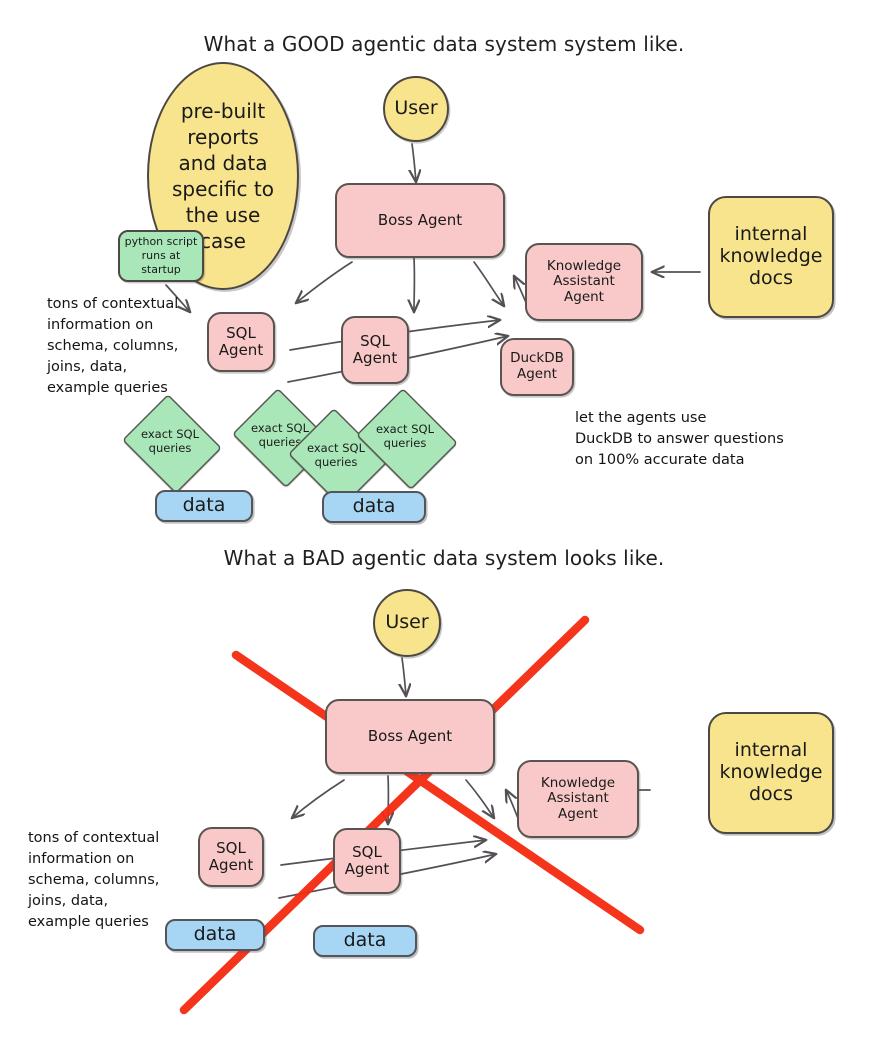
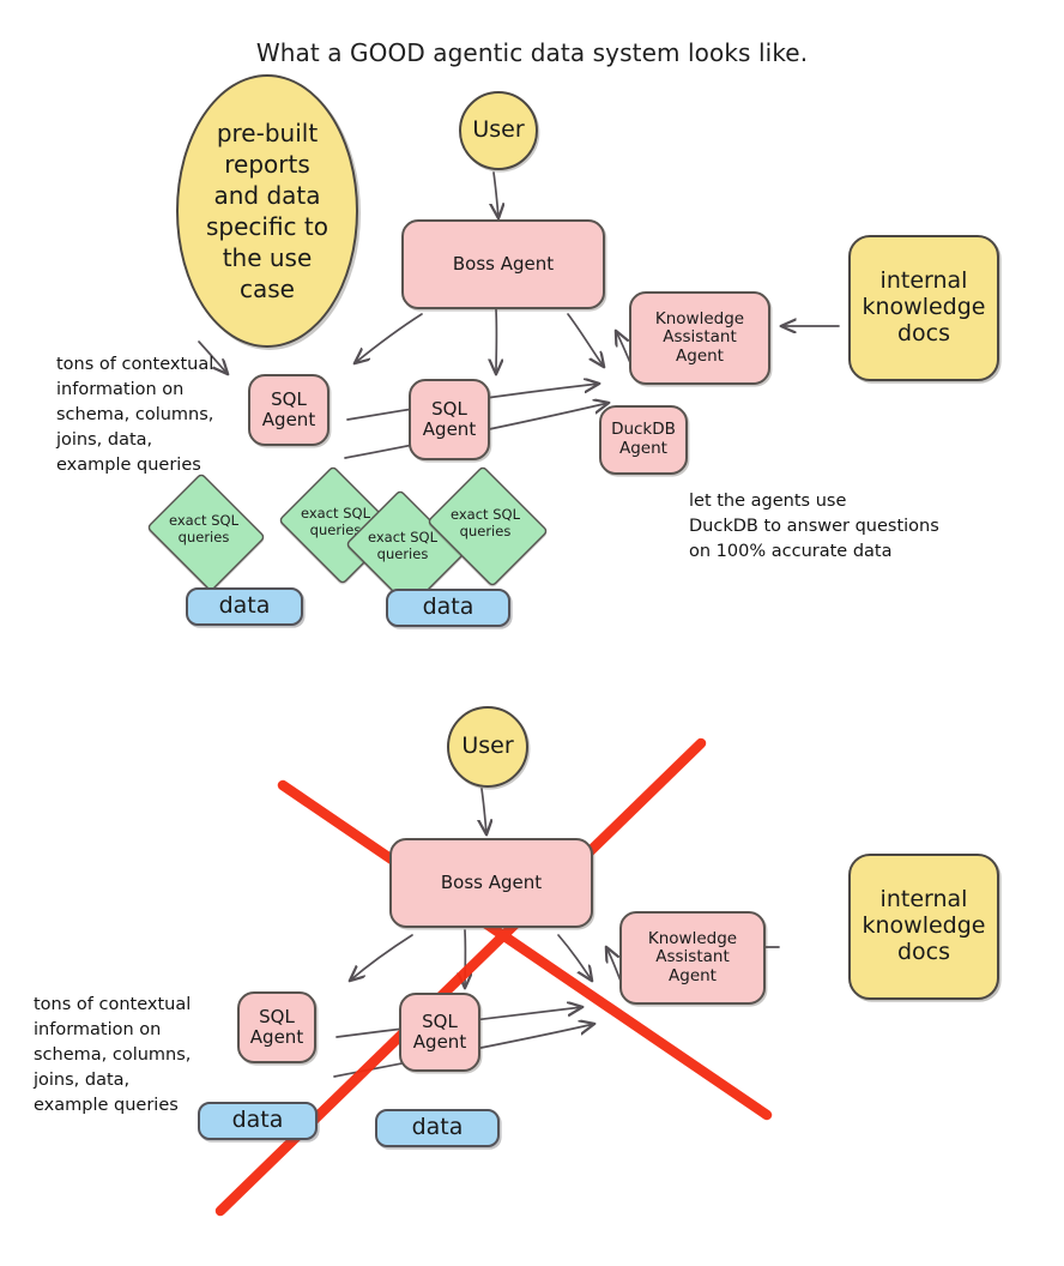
- What a GOOD agentic data system system like.
+ What a GOOD agentic data system looks like.
- What a BAD agentic data system looks like.
  pre-built
  reports
  and data
  specific to
  the use
  case
- python script
- runs at
- startup
  User
  Boss Agent
  SQL
  Agent
  SQL
  Agent
  Knowledge
  Assistant
  Agent
  DuckDB
  Agent
  internal
  knowledge
  docs
  exact SQL
  queries
  exact SQL
  querie
  exact SQL
  queries
  exact SQL
  queries
  data
  data
  tons of contextual
  information on
  schema, columns,
  joins, data,
  example queries
  let the agents use
  DuckDB to answer questions
  on 100% accurate data
  User
  Boss Agent
  SQL
  Agent
  SQL
  Agent
  Knowledge
  Assistant
  Agent
  internal
  knowledge
  docs
  data
  data
  tons of contextual
  information on
  schema, columns,
  joins, data,
  example queries
